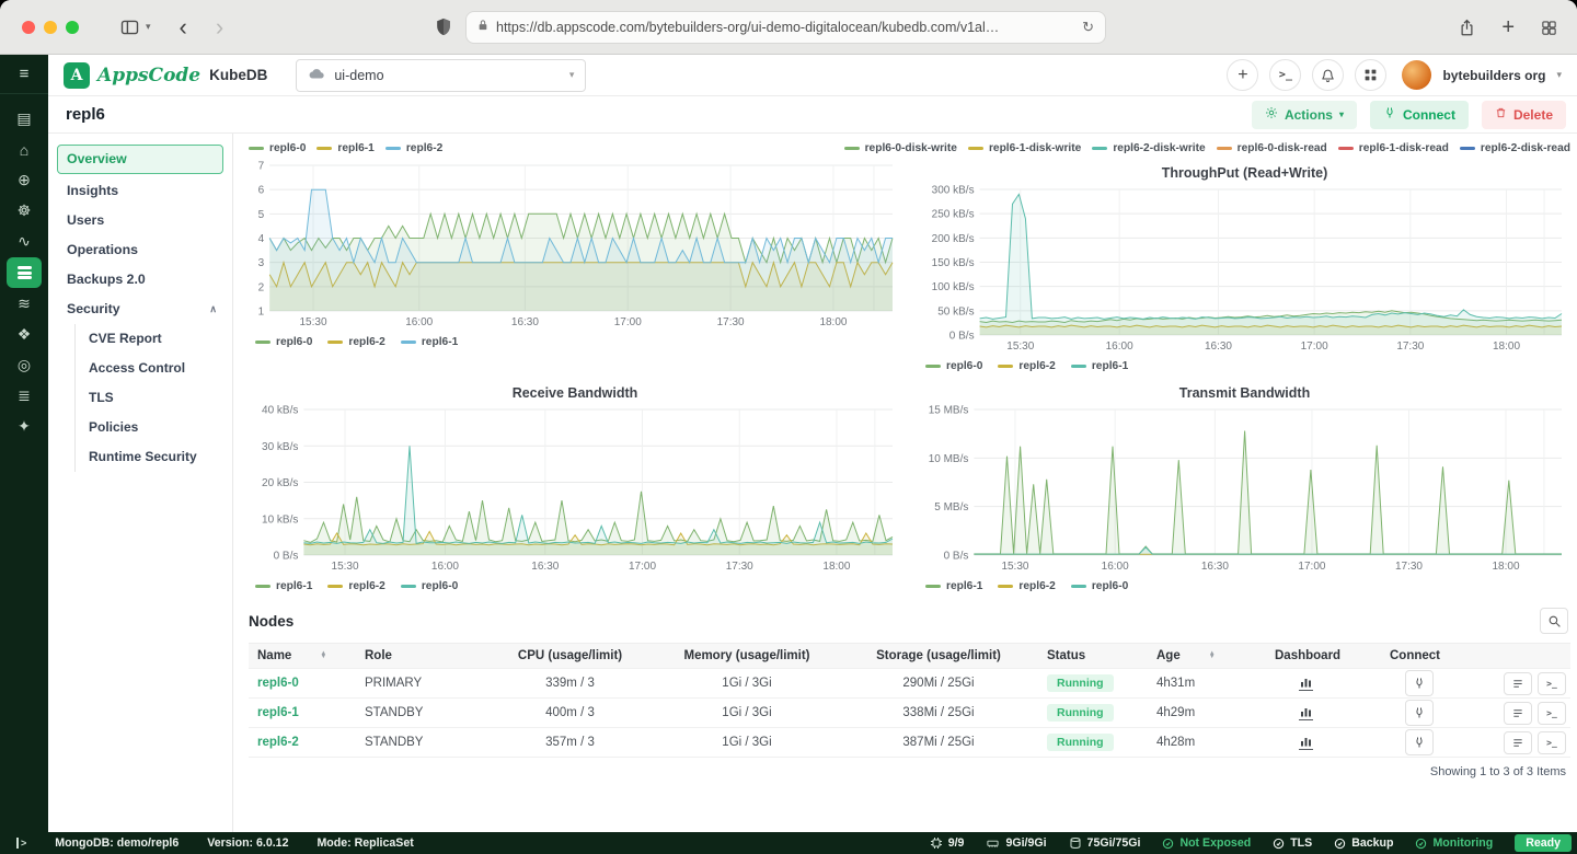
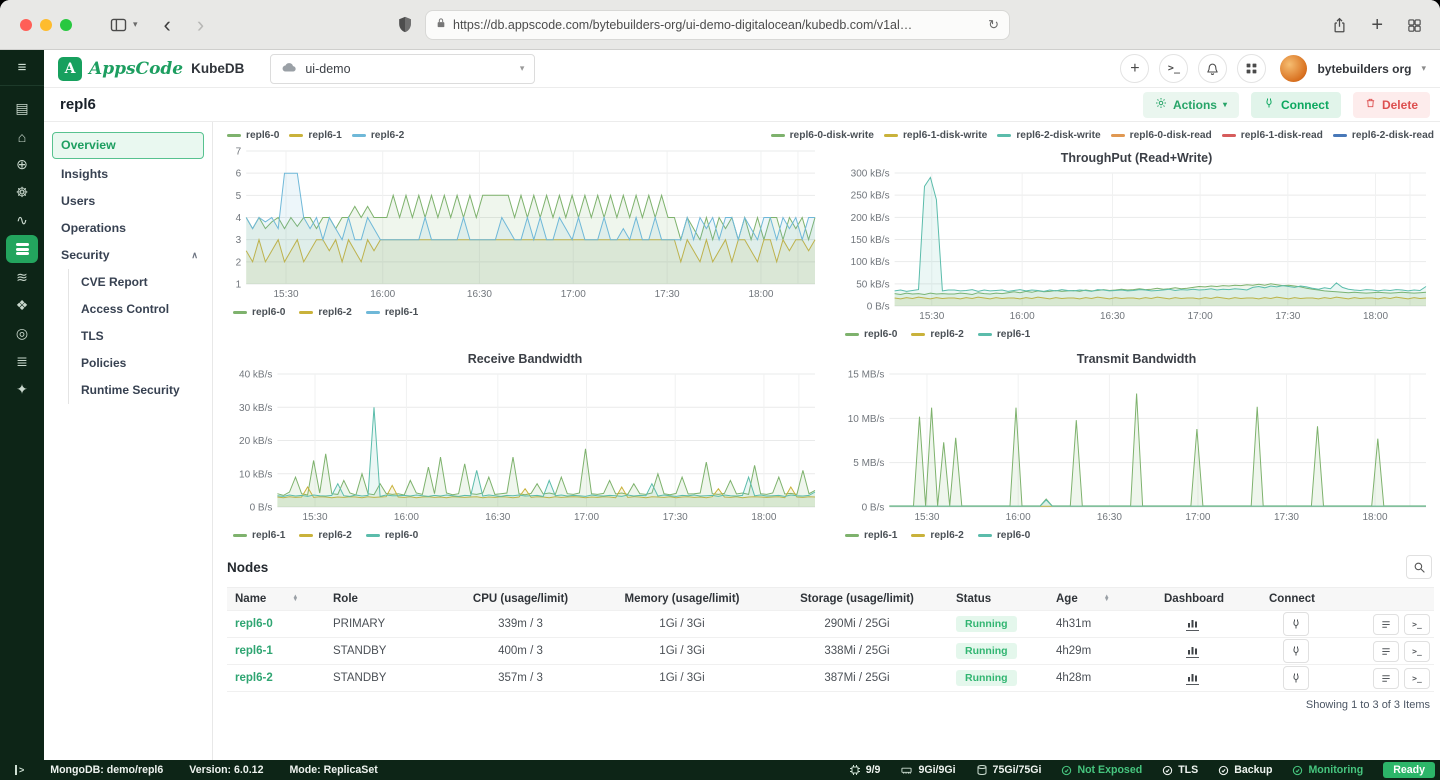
  ▾
  ‹
  ›
  https://db.appscode.com/bytebuilders-org/ui-demo-digitalocean/kubedb.com/v1al…
  ↻
  +
  ≡
  ▤
  ⌂
  ⊕
  ☸
  ∿
  ≋
  ❖
  ◎
  ≣
  ✦
  A
  AppsCode
  KubeDB
  ui-demo
  ▾
  +
  >_
  bytebuilders org
  ▾
  repl6
  Actions
  ▾
  Connect
  Delete
  Overview
  Insights
  Users
  Operations
- Backups 2.0
  Security
  ∧
  CVE Report
  Access Control
  TLS
  Policies
  Runtime Security
  repl6-0
  repl6-1
  repl6-2
  repl6-0-disk-write
  repl6-1-disk-write
  repl6-2-disk-write
  repl6-0-disk-read
  repl6-1-disk-read
  repl6-2-disk-read
  1
  2
  3
  4
  5
  6
  7
  15:30
  16:00
  16:30
  17:00
  17:30
  18:00
  repl6-0
  repl6-2
  repl6-1
  ThroughPut (Read+Write)
  0 B/s
  50 kB/s
  100 kB/s
  150 kB/s
  200 kB/s
  250 kB/s
  300 kB/s
  15:30
  16:00
  16:30
  17:00
  17:30
  18:00
  repl6-0
  repl6-2
  repl6-1
  Receive Bandwidth
  0 B/s
  10 kB/s
  20 kB/s
  30 kB/s
  40 kB/s
  15:30
  16:00
  16:30
  17:00
  17:30
  18:00
  repl6-1
  repl6-2
  repl6-0
  Transmit Bandwidth
  0 B/s
  5 MB/s
  10 MB/s
  15 MB/s
  15:30
  16:00
  16:30
  17:00
  17:30
  18:00
  repl6-1
  repl6-2
  repl6-0
  Nodes
  Name
  Role
  CPU (usage/limit)
  Memory (usage/limit)
  Storage (usage/limit)
  Status
  Age
  Dashboard
  Connect
  repl6-0
  PRIMARY
  339m / 3
  1Gi / 3Gi
  290Mi / 25Gi
  Running
  4h31m
  >_
  repl6-1
  STANDBY
  400m / 3
  1Gi / 3Gi
  338Mi / 25Gi
  Running
  4h29m
  >_
  repl6-2
  STANDBY
  357m / 3
  1Gi / 3Gi
  387Mi / 25Gi
  Running
  4h28m
  >_
  Showing 1 to 3 of 3 Items
  >
  MongoDB: demo/repl6
  Version: 6.0.12
  Mode: ReplicaSet
  9/9
  9Gi/9Gi
  75Gi/75Gi
  Not Exposed
  TLS
  Backup
  Monitoring
  Ready
